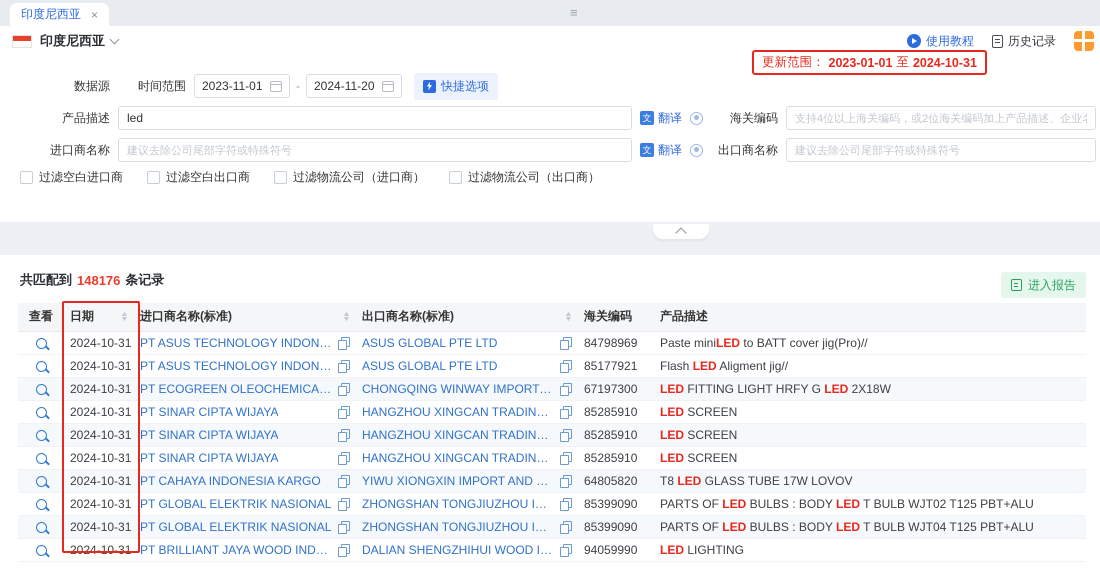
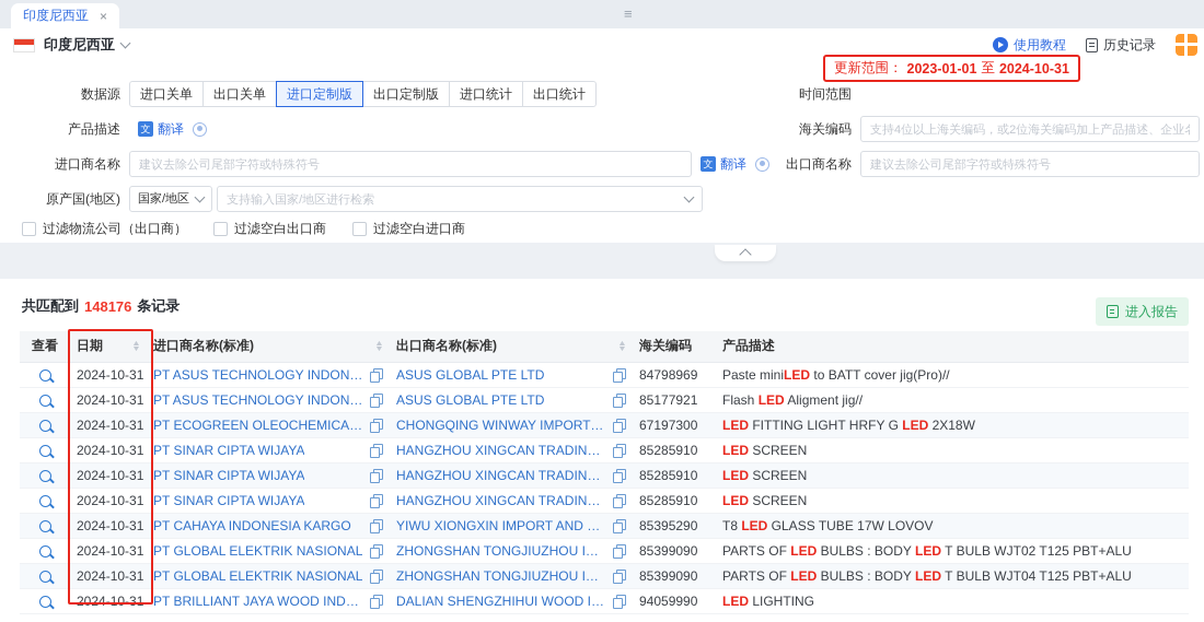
  印度尼西亚
  ×
  ≡
  印度尼西亚
  使用教程
  历史记录
  更新范围：
  2023-01-01
  至
  2024-10-31
  数据源
+ 进口关单
+ 出口关单
+ 进口定制版
+ 出口定制版
+ 进口统计
+ 出口统计
  时间范围
- 2023-11-01
- -
- 2024-11-20
- 快捷选项
  产品描述
- led
  翻译
  海关编码
  支持4位以上海关编码，或2位海关编码加上产品描述、企业
  进口商名称
  建议去除公司尾部字符或特殊符号
  翻译
  出口商名称
  建议去除公司尾部字符或特殊符号
+ 原产国(地区)
+ 国家/地区
+ 支持输入国家/地区进行检索
- 过滤空白进口商
+ 过滤物流公司（出口商）
  过滤空白出口商
- 过滤物流公司（进口商）
- 过滤物流公司（出口商）
+ 过滤空白进口商
  共匹配到
  148176
  条记录
  进入报告
  查看	日期	进口商名称(标准)	出口商名称(标准)	海关编码	产品描述
  	2024-10-31	PT ASUS TECHNOLOGY INDONES	ASUS GLOBAL PTE LTD	84798969	Paste miniLED to BATT cover jig(Pro)//
  	2024-10-31	PT ASUS TECHNOLOGY INDONES	ASUS GLOBAL PTE LTD	85177921	Flash LED Aligment jig//
  	2024-10-31	PT ECOGREEN OLEOCHEMICALS	CHONGQING WINWAY IMPORT A	67197300	LED FITTING LIGHT HRFY G LED 2X18W
  	2024-10-31	PT SINAR CIPTA WIJAYA	HANGZHOU XINGCAN TRADING C	85285910	LED SCREEN
  	2024-10-31	PT SINAR CIPTA WIJAYA	HANGZHOU XINGCAN TRADING C	85285910	LED SCREEN
  	2024-10-31	PT SINAR CIPTA WIJAYA	HANGZHOU XINGCAN TRADING C	85285910	LED SCREEN
- 	2024-10-31	PT CAHAYA INDONESIA KARGO	YIWU XIONGXIN IMPORT AND EX	64805820	T8 LED GLASS TUBE 17W LOVOV
+ 	2024-10-31	PT CAHAYA INDONESIA KARGO	YIWU XIONGXIN IMPORT AND EX	85395290	T8 LED GLASS TUBE 17W LOVOV
  	2024-10-31	PT GLOBAL ELEKTRIK NASIONAL	ZHONGSHAN TONGJIUZHOU INT	85399090	PARTS OF LED BULBS : BODY LED T BULB WJT02 T125 PBT+ALU
  	2024-10-31	PT GLOBAL ELEKTRIK NASIONAL	ZHONGSHAN TONGJIUZHOU INT	85399090	PARTS OF LED BULBS : BODY LED T BULB WJT04 T125 PBT+ALU
  	2024-10-31	PT BRILLIANT JAYA WOOD INDUS	DALIAN SHENGZHIHUI WOOD IND	94059990	LED LIGHTING
